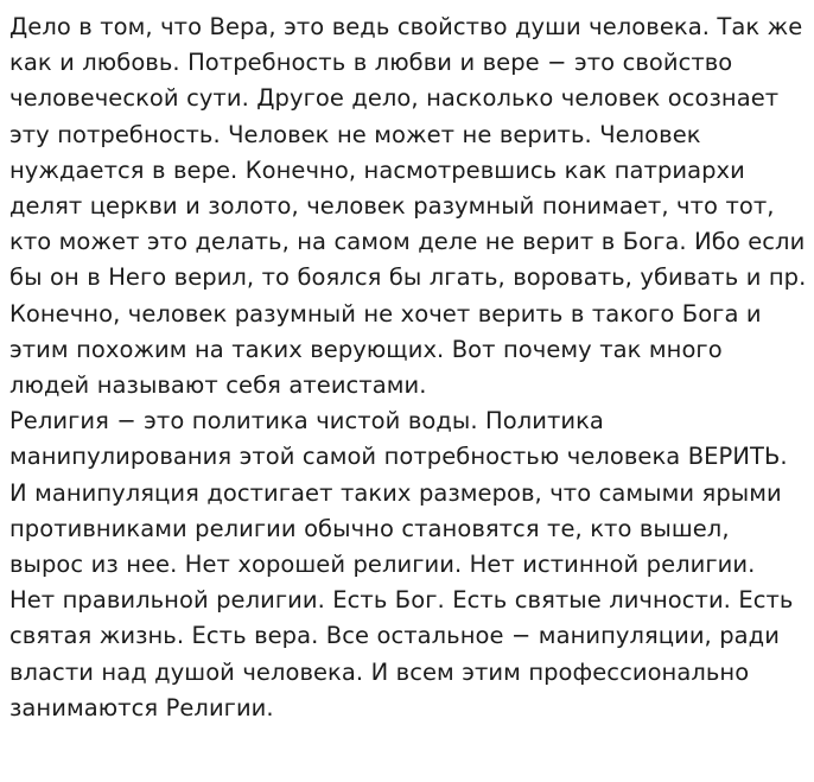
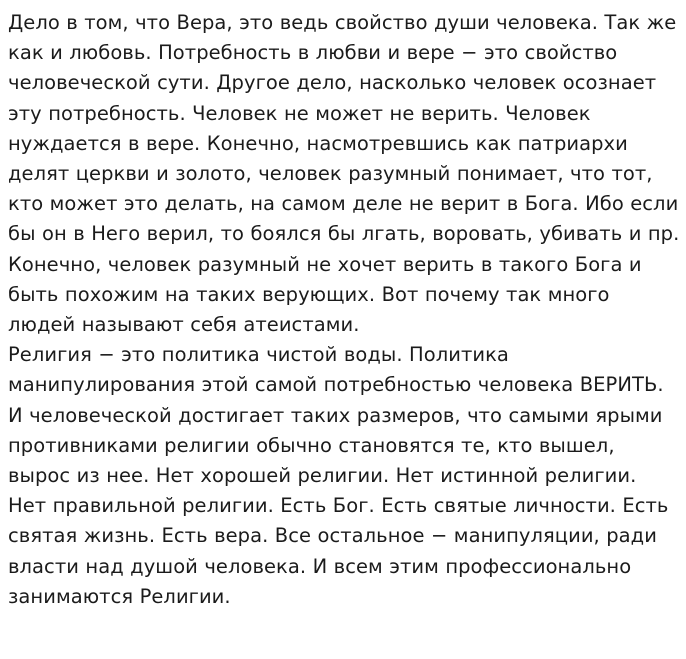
- Дело в том, что Вера, это ведь свойство души человека. Так же как и любовь. Потребность в любви и вере − это свойство человеческой сути. Другое дело, насколько человек осознает эту потребность. Человек не может не верить. Человек нуждается в вере. Конечно, насмотревшись как патриархи делят церкви и золото, человек разумный понимает, что тот, кто может это делать, на самом деле не верит в Бога. Ибо если бы он в Него верил, то боялся бы лгать, воровать, убивать и пр. Конечно, человек разумный не хочет верить в такого Бога и этим похожим на таких верующих. Вот почему так много людей называют себя атеистами.
+ Дело в том, что Вера, это ведь свойство души человека. Так же как и любовь. Потребность в любви и вере − это свойство человеческой сути. Другое дело, насколько человек осознает эту потребность. Человек не может не верить. Человек нуждается в вере. Конечно, насмотревшись как патриархи делят церкви и золото, человек разумный понимает, что тот, кто может это делать, на самом деле не верит в Бога. Ибо если бы он в Него верил, то боялся бы лгать, воровать, убивать и пр. Конечно, человек разумный не хочет верить в такого Бога и быть похожим на таких верующих. Вот почему так много людей называют себя атеистами.
- Религия − это политика чистой воды. Политика манипулирования этой самой потребностью человека ВЕРИТЬ. И манипуляция достигает таких размеров, что самыми ярыми противниками религии обычно становятся те, кто вышел, вырос из нее. Нет хорошей религии. Нет истинной религии. Нет правильной религии. Есть Бог. Есть святые личности. Есть святая жизнь. Есть вера. Все остальное − манипуляции, ради власти над душой человека. И всем этим профессионально занимаются Религии.
+ Религия − это политика чистой воды. Политика манипулирования этой самой потребностью человека ВЕРИТЬ. И человеческой достигает таких размеров, что самыми ярыми противниками религии обычно становятся те, кто вышел, вырос из нее. Нет хорошей религии. Нет истинной религии. Нет правильной религии. Есть Бог. Есть святые личности. Есть святая жизнь. Есть вера. Все остальное − манипуляции, ради власти над душой человека. И всем этим профессионально занимаются Религии.
